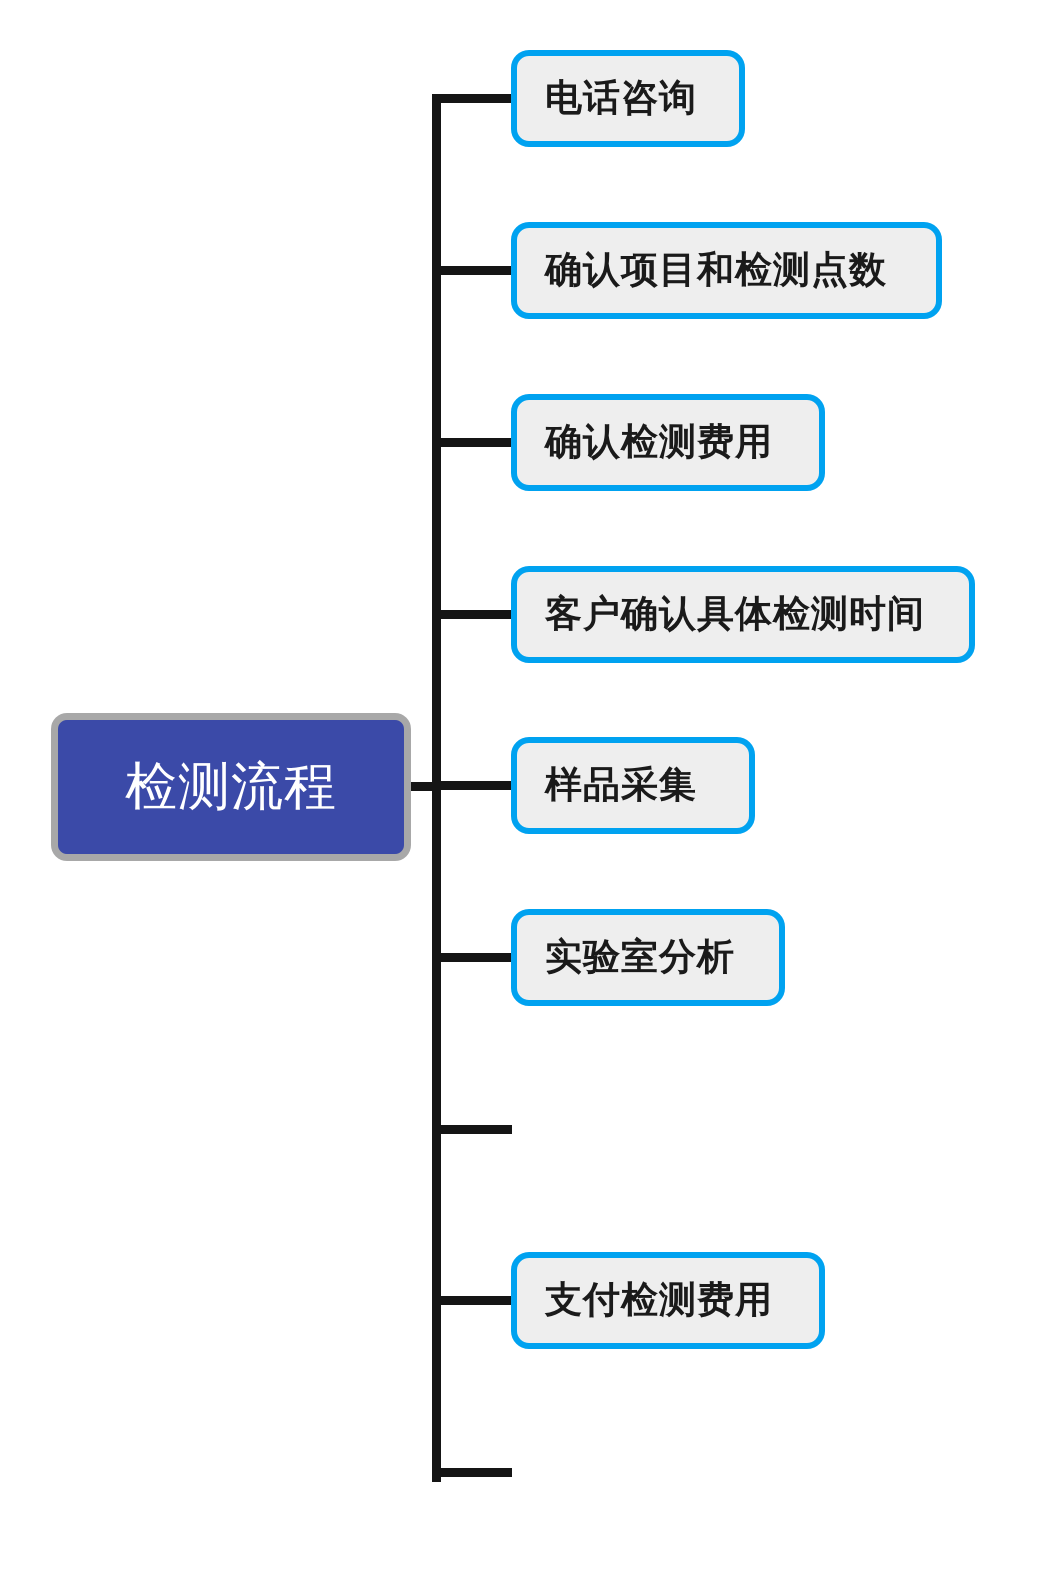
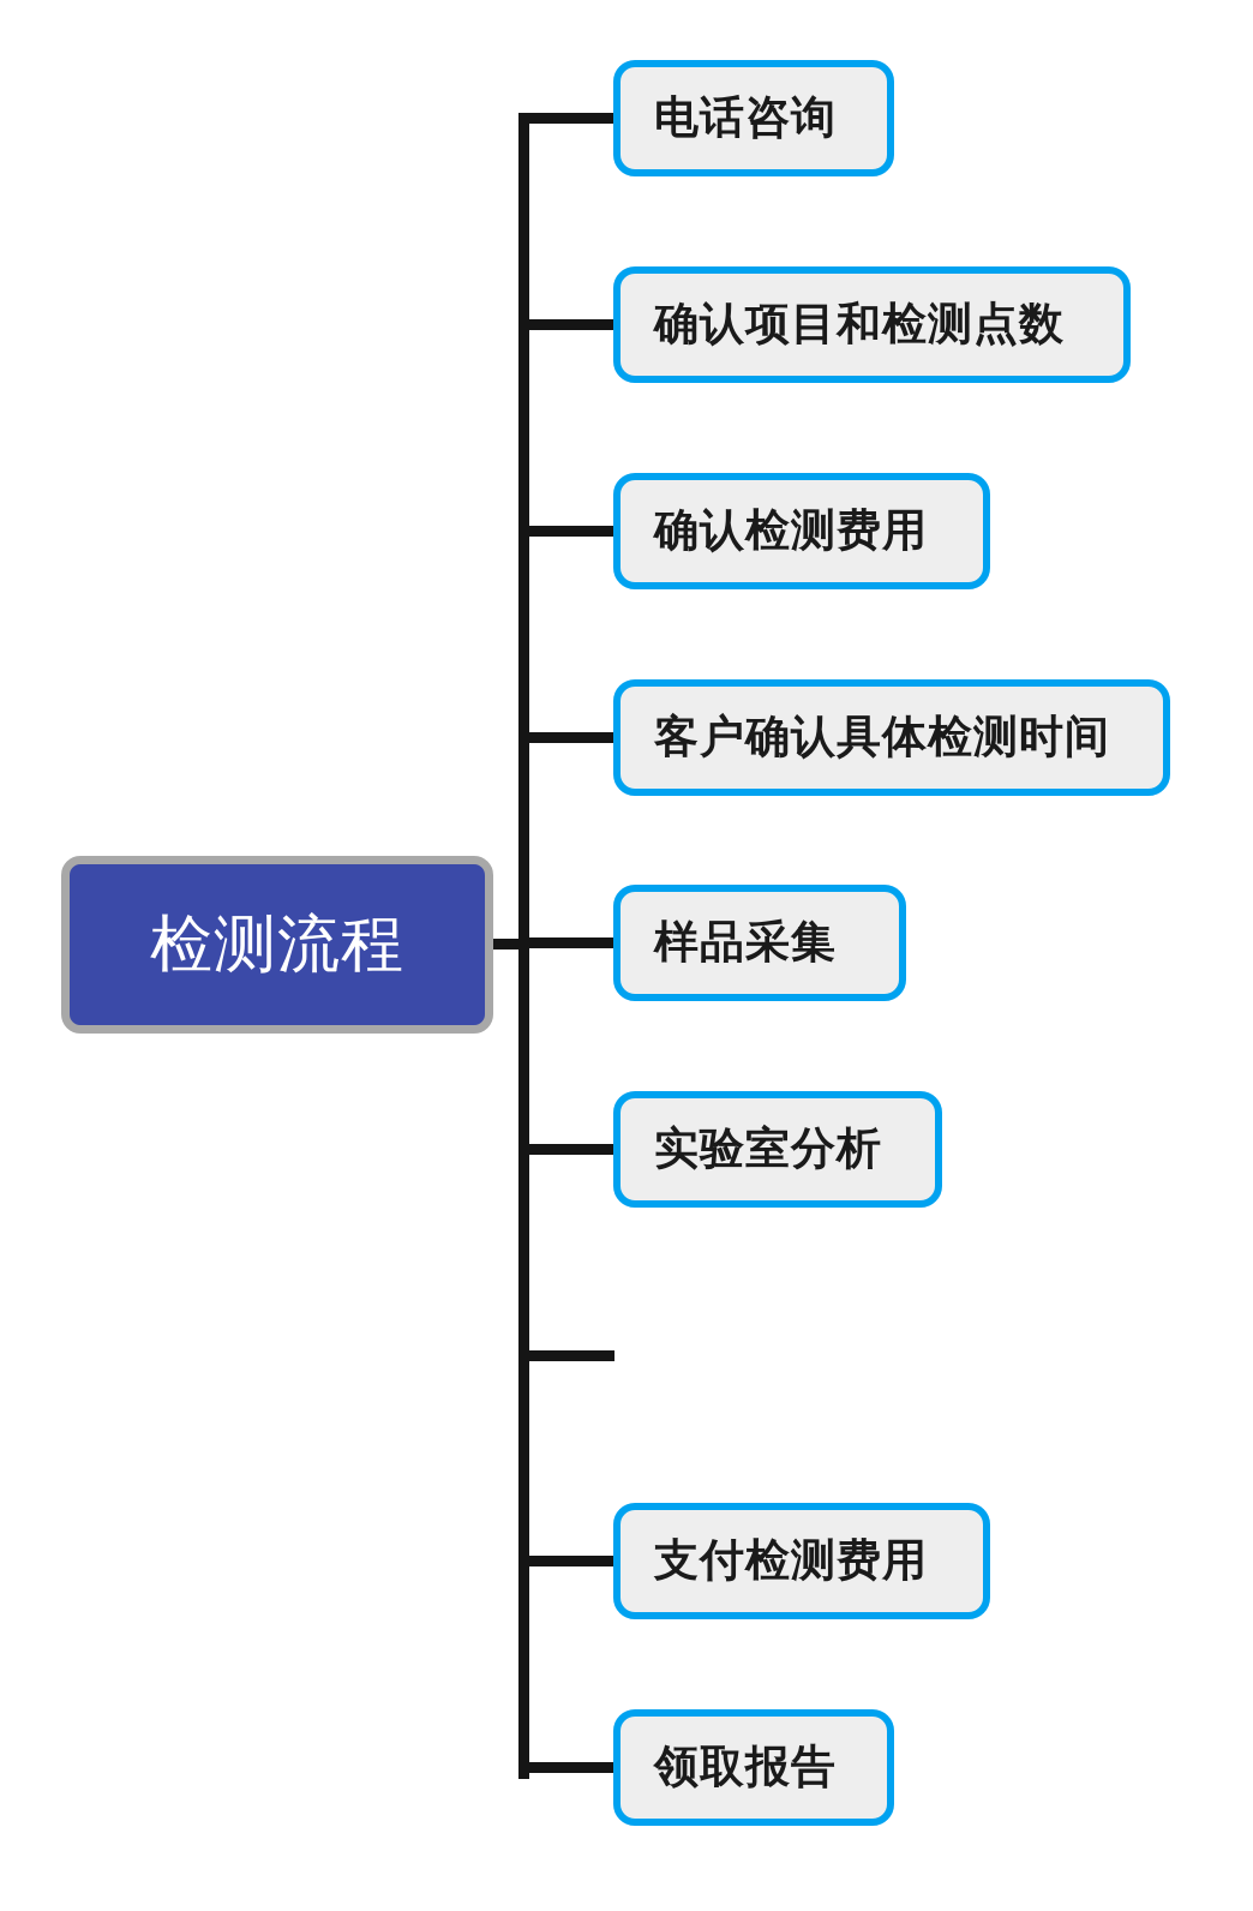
  检测流程
  电话咨询
  确认项目和检测点数
  确认检测费用
  客户确认具体检测时间
  样品采集
  实验室分析
  支付检测费用
+ 领取报告
